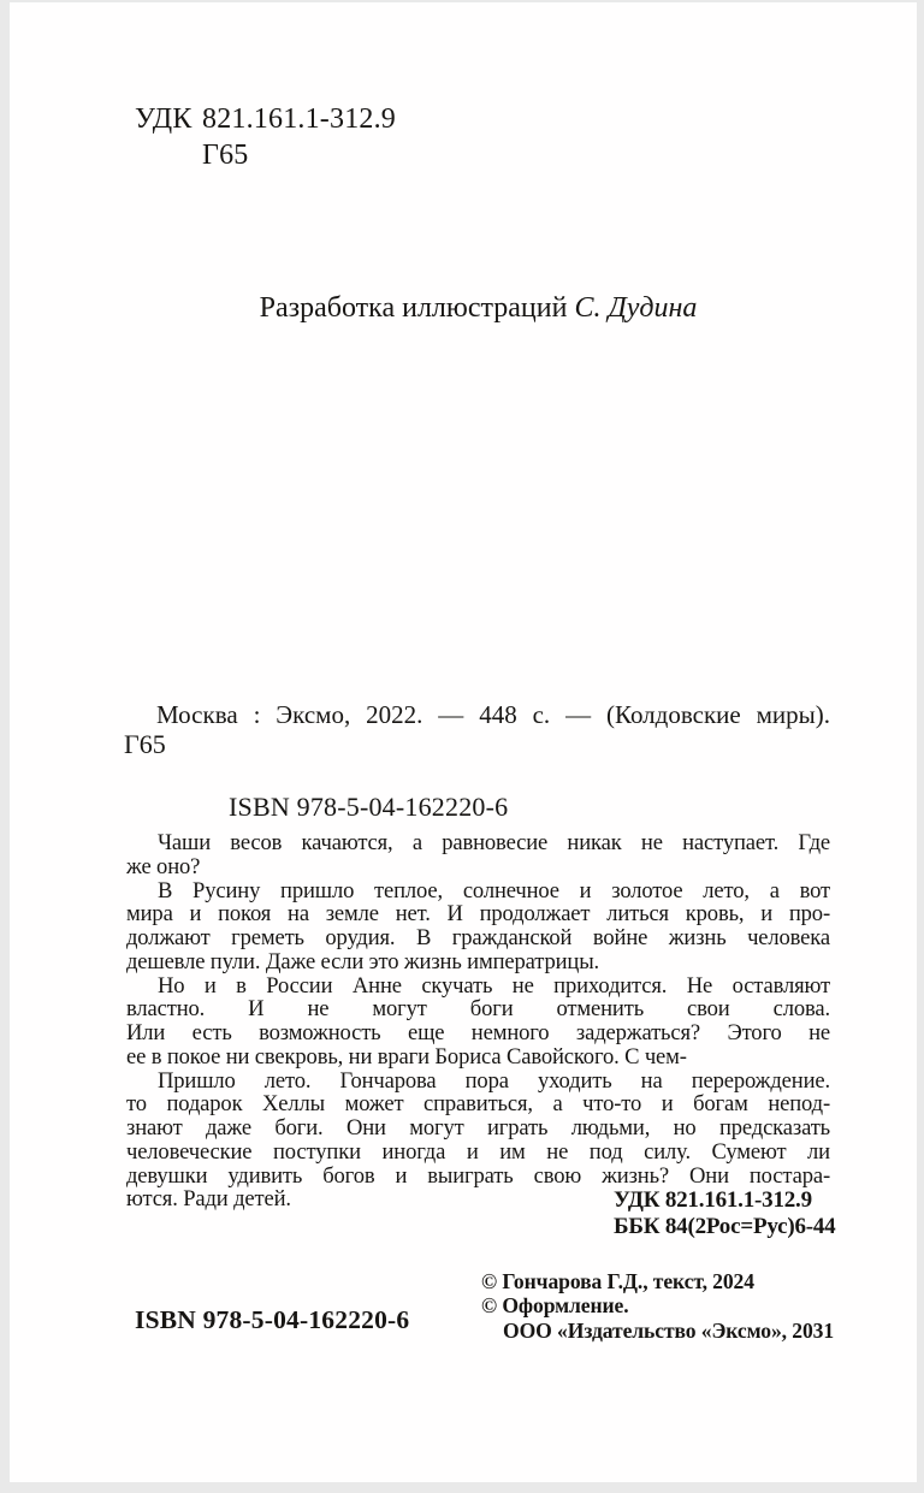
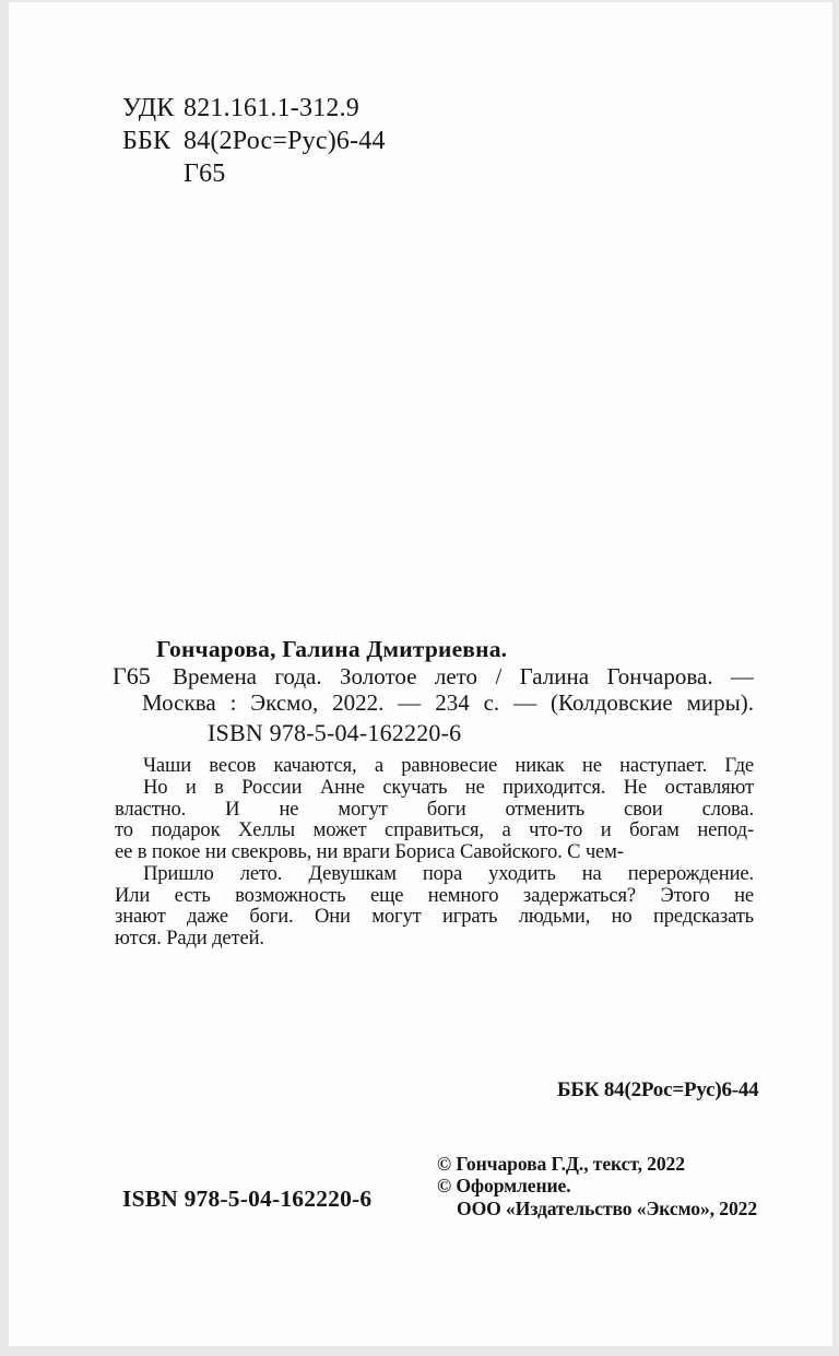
  УДК
  821.161.1-312.9
+ ББК
+ 84(2Рос=Рус)6-44
  Г65
- Разработка иллюстраций С. Дудина
  Г65
+ Гончарова, Галина Дмитриевна.
+ Времена года. Золотое лето / Галина Гончарова. —
- Москва : Эксмо, 2022. — 448 с. — (Колдовские миры).
+ Москва : Эксмо, 2022. — 234 с. — (Колдовские миры).
  ISBN 978-5-04-162220-6
  Чаши весов качаются, а равновесие никак не наступает. Где
- же оно?
- В Русину пришло теплое, солнечное и золотое лето, а вот
- мира и покоя на земле нет. И продолжает литься кровь, и про-
- должают греметь орудия. В гражданской войне жизнь человека
- дешевле пули. Даже если это жизнь императрицы.
  Но и в России Анне скучать не приходится. Не оставляют
  властно. И не могут боги отменить свои слова.
- Или есть возможность еще немного задержаться? Этого не
+ то подарок Хеллы может справиться, а что-то и богам непод-
  ее в покое ни свекровь, ни враги Бориса Савойского. С чем-
- Пришло лето. Гончарова пора уходить на перерождение.
+ Пришло лето. Девушкам пора уходить на перерождение.
- то подарок Хеллы может справиться, а что-то и богам непод-
+ Или есть возможность еще немного задержаться? Этого не
  знают даже боги. Они могут играть людьми, но предсказать
- человеческие поступки иногда и им не под силу. Сумеют ли
- девушки удивить богов и выиграть свою жизнь? Они постара-
  ются. Ради детей.
- УДК 821.161.1-312.9
  ББК 84(2Рос=Рус)6-44
- © Гончарова Г.Д., текст, 2024
+ © Гончарова Г.Д., текст, 2022
  © Оформление.
- ООО «Издательство «Эксмо», 2031
+ ООО «Издательство «Эксмо», 2022
  ISBN 978-5-04-162220-6
